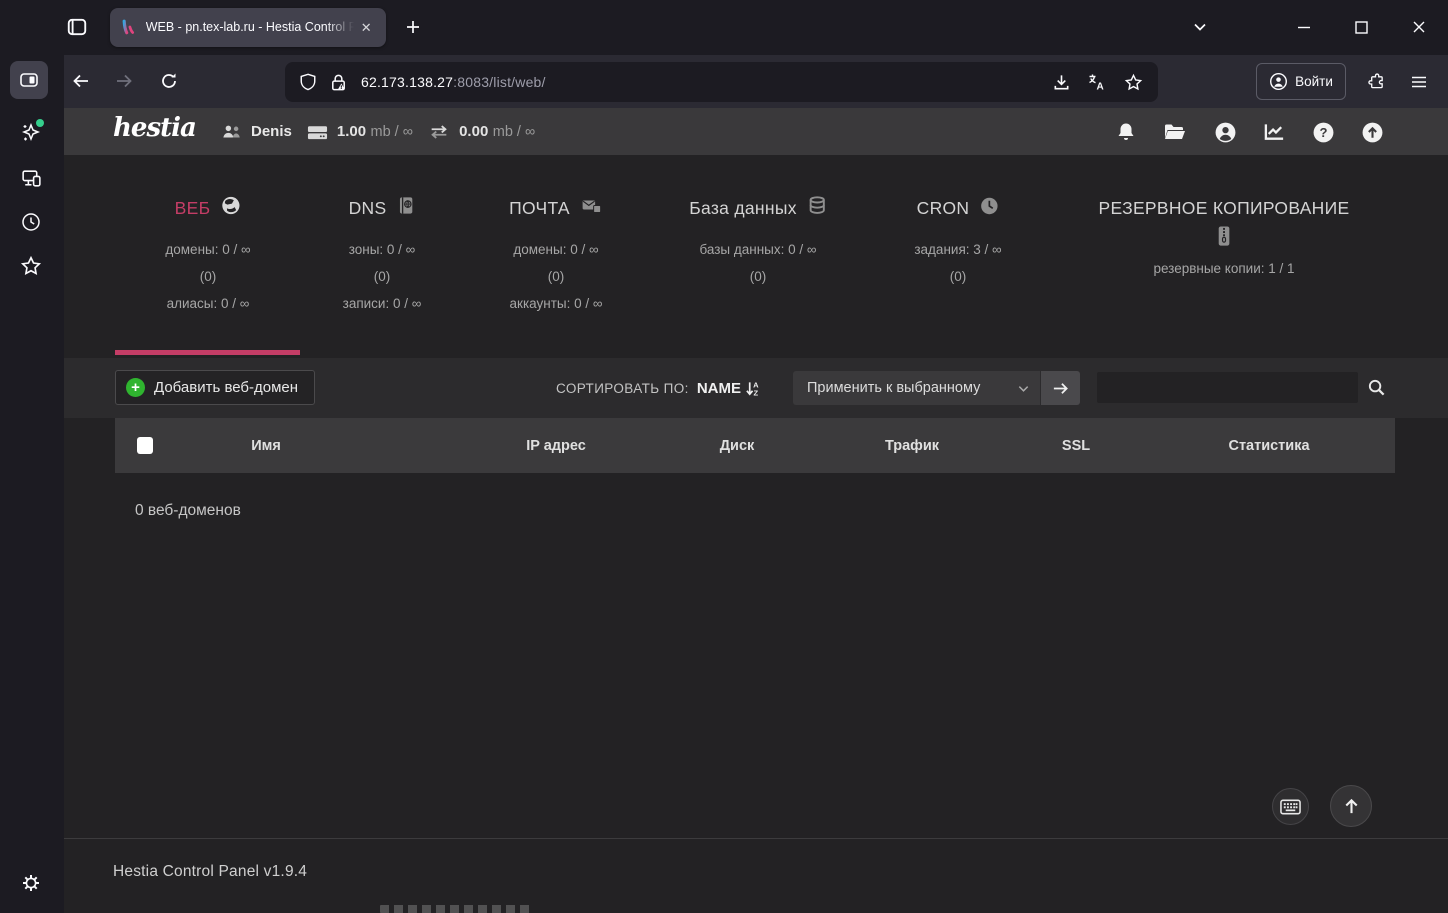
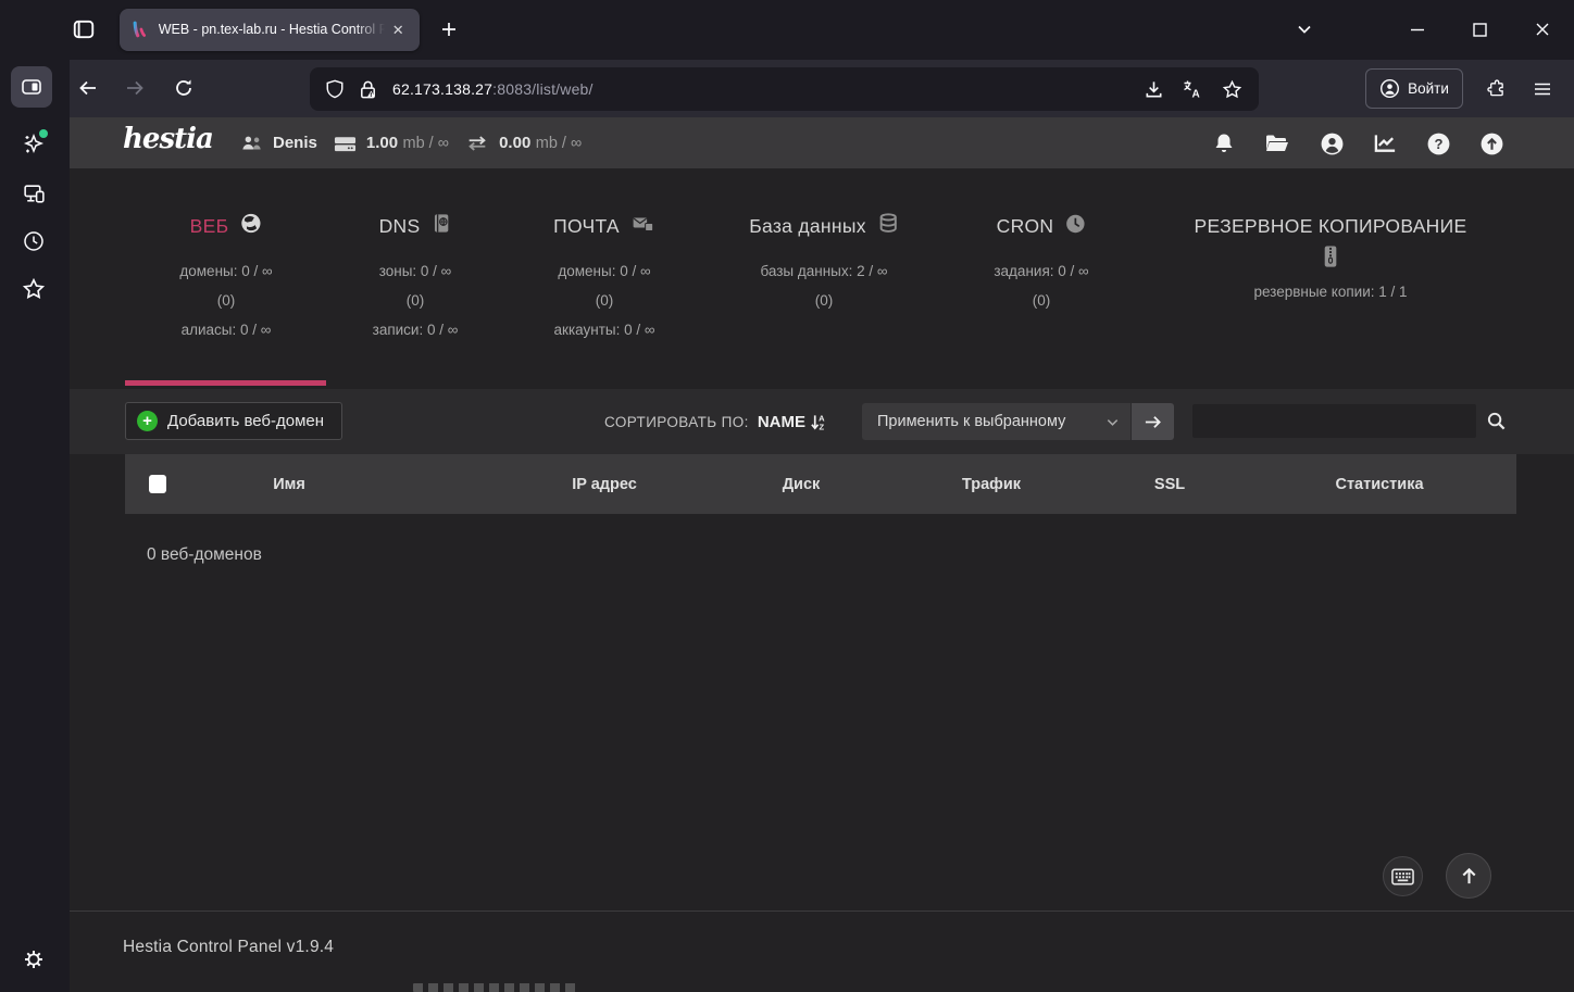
  WEB - pn.tex-lab.ru - Hestia Con
  ✕
  62.173.138.27:8083/list/web/
  A
  Войти
  hestia
  Denis
  1.00 mb / ∞
  0.00 mb / ∞
  ?
  ВЕБ
  домены: 0 / ∞
  (0)
  алиасы: 0 / ∞
  DNS
  зоны: 0 / ∞
  (0)
  записи: 0 / ∞
  ПОЧТА
  домены: 0 / ∞
  (0)
  аккаунты: 0 / ∞
  База данных
- базы данных: 0 / ∞
+ базы данных: 2 / ∞
  (0)
  CRON
- задания: 3 / ∞
+ задания: 0 / ∞
  (0)
  РЕЗЕРВНОЕ КОПИРОВАНИЕ
  резервные копии: 1 / 1
  +
  Добавить веб-домен
  СОРТИРОВАТЬ ПО:
  NAME
  A
  Z
  Применить к выбранному
  Имя
  IP адрес
  Диск
  Трафик
  SSL
  Статистика
  0 веб-доменов
  Hestia Control Panel v1.9.4
